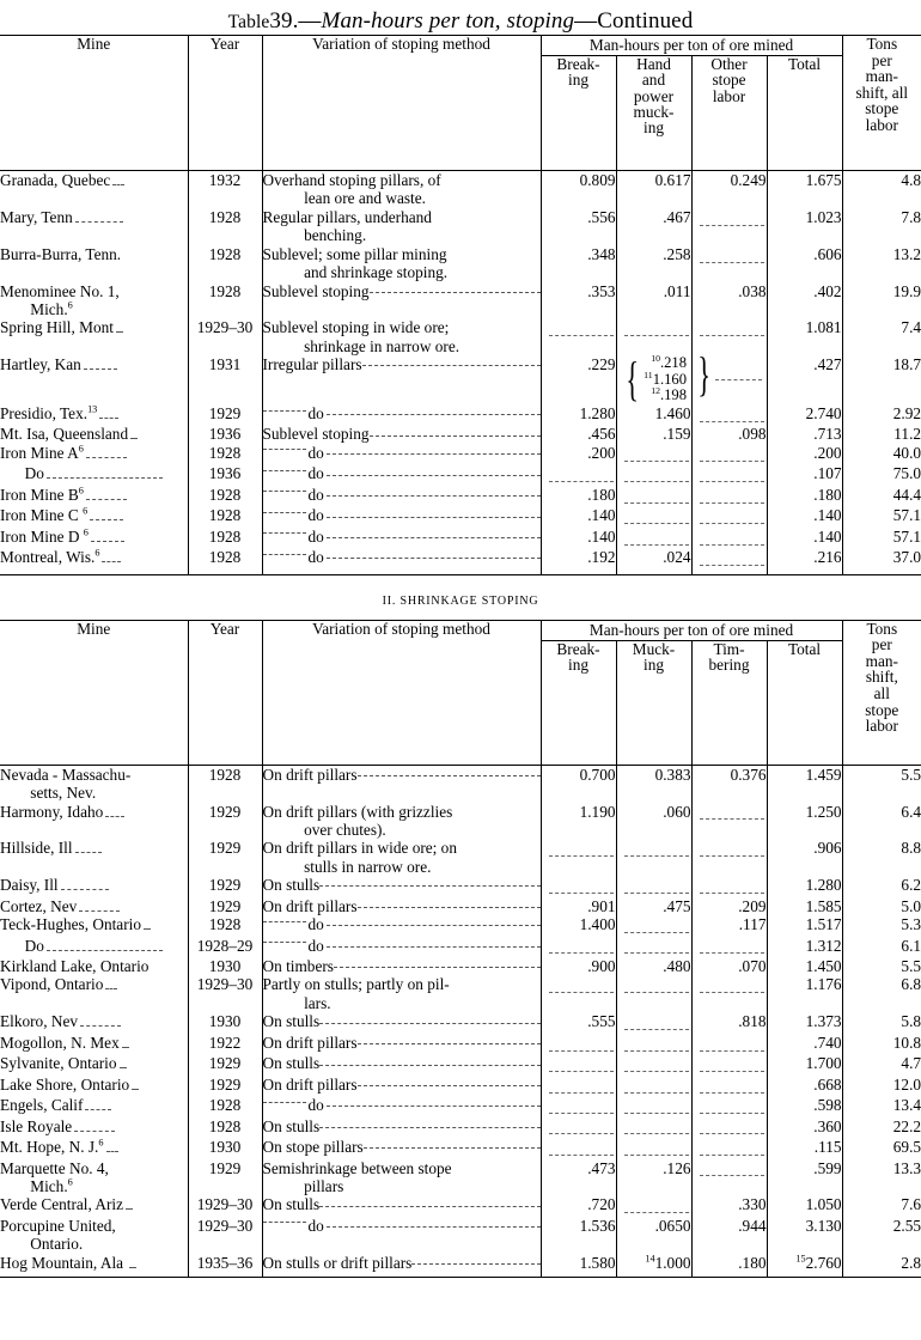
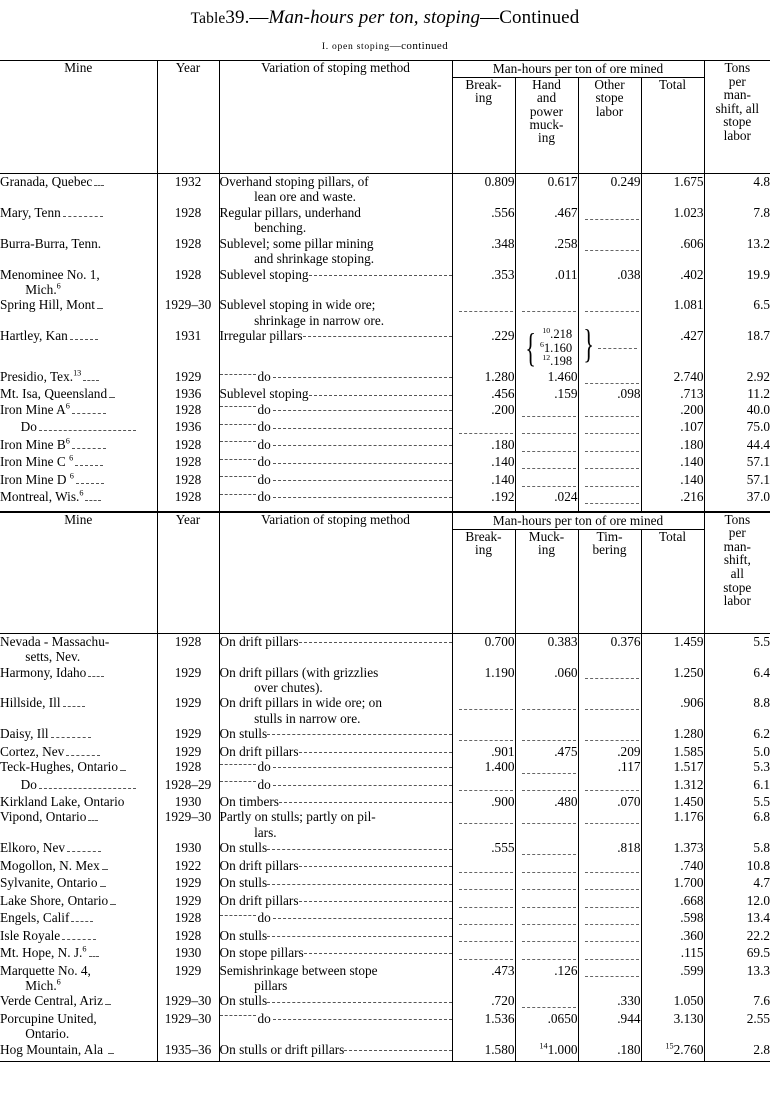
  Table39.—Man-hours per ton, stoping—Continued
+ I. open stoping—continued
  Mine	Year	Variation of stoping method	Man-hours per ton of ore mined	Tonsperman-shift, allstopelabor
  Break-ing	Handandpowermuck-ing	Otherstopelabor	Total
  Granada, Quebec	1932	Overhand stoping pillars, oflean ore and waste.	0.809	0.617	0.249	1.675	4.8
  Mary, Tenn	1928	Regular pillars, underhandbenching.	.556	.467		1.023	7.8
  Burra-Burra, Tenn.	1928	Sublevel; some pillar miningand shrinkage stoping.	.348	.258		.606	13.2
  Menominee No. 1,Mich.6	1928	Sublevel stoping	.353	.011	.038	.402	19.9
- Spring Hill, Mont	1929–30	Sublevel stoping in wide ore;shrinkage in narrow ore.				1.081	7.4
+ Spring Hill, Mont	1929–30	Sublevel stoping in wide ore;shrinkage in narrow ore.				1.081	6.5
- Hartley, Kan	1931	Irregular pillars	.229	{ 10.218111.16012.198	}	.427	18.7
+ Hartley, Kan	1931	Irregular pillars	.229	{ 10.21861.16012.198	}	.427	18.7
  Presidio, Tex.13	1929	do	1.280	1.460		2.740	2.92
  Mt. Isa, Queensland	1936	Sublevel stoping	.456	.159	.098	.713	11.2
  Iron Mine A6	1928	do	.200			.200	40.0
  Do	1936	do				.107	75.0
  Iron Mine B6	1928	do	.180			.180	44.4
  Iron Mine C 6	1928	do	.140			.140	57.1
  Iron Mine D 6	1928	do	.140			.140	57.1
  Montreal, Wis.6	1928	do	.192	.024		.216	37.0
- II. SHRINKAGE STOPING
  Mine	Year	Variation of stoping method	Man-hours per ton of ore mined	Tonsperman-shift,allstopelabor
  Break-ing	Muck-ing	Tim-bering	Total
  Nevada - Massachu-setts, Nev.	1928	On drift pillars	0.700	0.383	0.376	1.459	5.5
  Harmony, Idaho	1929	On drift pillars (with grizzliesover chutes).	1.190	.060		1.250	6.4
  Hillside, Ill	1929	On drift pillars in wide ore; onstulls in narrow ore.				.906	8.8
  Daisy, Ill	1929	On stulls				1.280	6.2
  Cortez, Nev	1929	On drift pillars	.901	.475	.209	1.585	5.0
  Teck-Hughes, Ontario	1928	do	1.400		.117	1.517	5.3
  Do	1928–29	do				1.312	6.1
  Kirkland Lake, Ontario	1930	On timbers	.900	.480	.070	1.450	5.5
  Vipond, Ontario	1929–30	Partly on stulls; partly on pil-lars.				1.176	6.8
  Elkoro, Nev	1930	On stulls	.555		.818	1.373	5.8
  Mogollon, N. Mex	1922	On drift pillars				.740	10.8
  Sylvanite, Ontario	1929	On stulls				1.700	4.7
  Lake Shore, Ontario	1929	On drift pillars				.668	12.0
  Engels, Calif	1928	do				.598	13.4
  Isle Royale	1928	On stulls				.360	22.2
  Mt. Hope, N. J.6	1930	On stope pillars				.115	69.5
  Marquette No. 4,Mich.6	1929	Semishrinkage between stopepillars	.473	.126		.599	13.3
  Verde Central, Ariz	1929–30	On stulls	.720		.330	1.050	7.6
  Porcupine United,Ontario.	1929–30	do	1.536	.0650	.944	3.130	2.55
  Hog Mountain, Ala	1935–36	On stulls or drift pillars	1.580	141.000	.180	152.760	2.8
